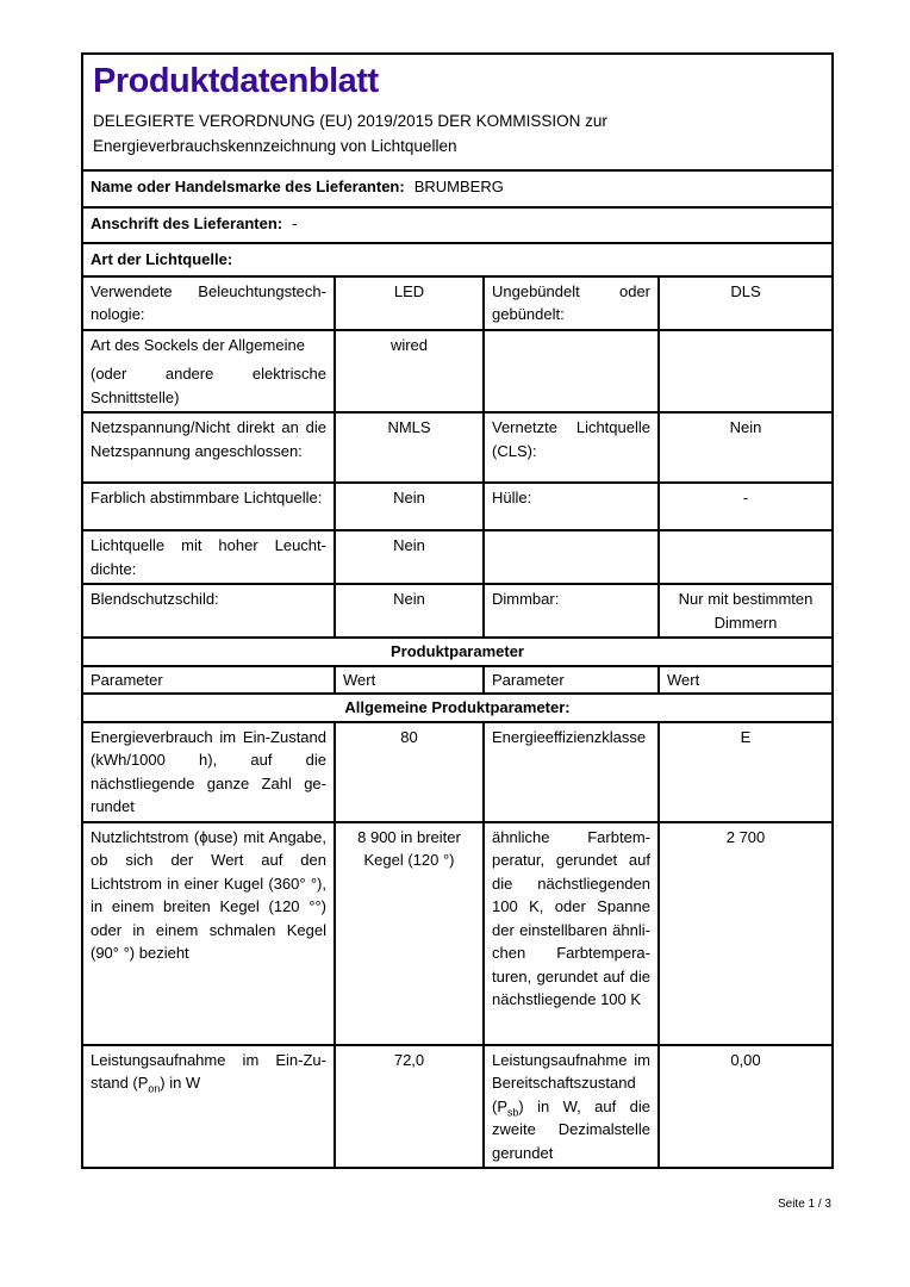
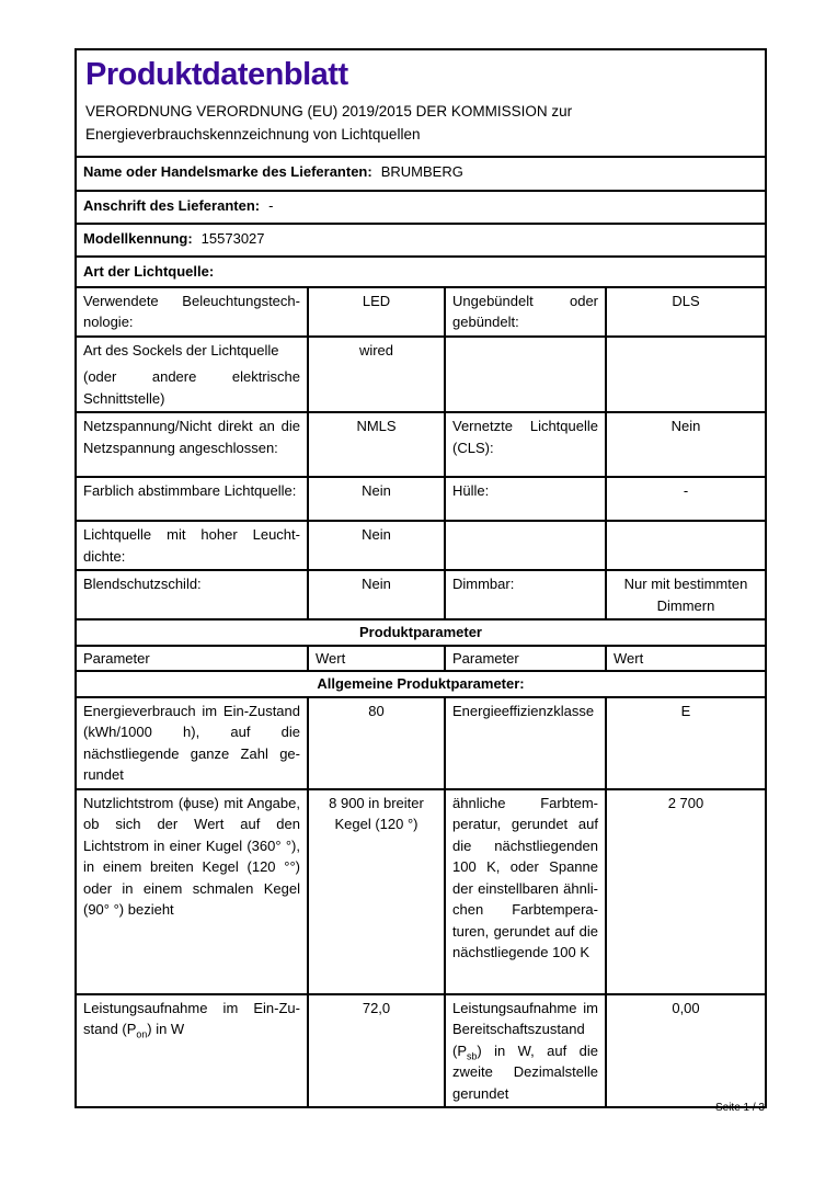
- Produktdatenblatt DELEGIERTE VERORDNUNG (EU) 2019/2015 DER KOMMISSION zur Energieverbrauchskennzeichnung von Lichtquellen
+ Produktdatenblatt VERORDNUNG VERORDNUNG (EU) 2019/2015 DER KOMMISSION zur Energieverbrauchskennzeichnung von Lichtquellen
  Name oder Handelsmarke des Lieferanten: BRUMBERG
  Anschrift des Lieferanten: -
+ Modellkennung: 15573027
  Art der Lichtquelle:
  Verwendete Beleuchtungstech­nologie:	LED	Ungebündelt oder gebündelt:	DLS
- Art des Sockels der Allgemeine (oder andere elektrische Schnittstelle)	wired
+ Art des Sockels der Lichtquelle (oder andere elektrische Schnittstelle)	wired
  Netzspannung/Nicht direkt an die Netzspannung angeschlos­sen:	NMLS	Vernetzte Lichtquel­le (CLS):	Nein
  Farblich abstimmbare Licht­quelle:	Nein	Hülle:	-
  Lichtquelle mit hoher Leucht­dichte:	Nein
  Blendschutzschild:	Nein	Dimmbar:	Nur mit bestimm­ten Dimmern
  Produktparameter
  Parameter	Wert	Parameter	Wert
  Allgemeine Produktparameter:
  Energieverbrauch im Ein-Zu­stand (kWh/1000 h), auf die nächstliegende ganze Zahl ge­rundet	80	Energieeffizienzklas­se	E
  Nutzlichtstrom (ϕuse) mit An­gabe, ob sich der Wert auf den Lichtstrom in einer Kugel (360° °), in einem breiten Kegel (120 °°) oder in einem schmalen Kegel (90° °) bezieht	8 900 in brei­ter Kegel (120 °)	ähnliche Farbtem­peratur, gerundet auf die nächst­liegenden 100 K, oder Spanne der einstellbaren ähnli­chen Farbtempera­turen, gerundet auf die nächstliegende 100 K	2 700
  Leistungsaufnahme im Ein-Zu­stand (Pon) in W	72,0	Leistungsaufnahme im Bereitschaftszu­stand (Psb) in W, auf die zweite Dezimal­stelle gerundet	0,00
  Seite 1 / 3
